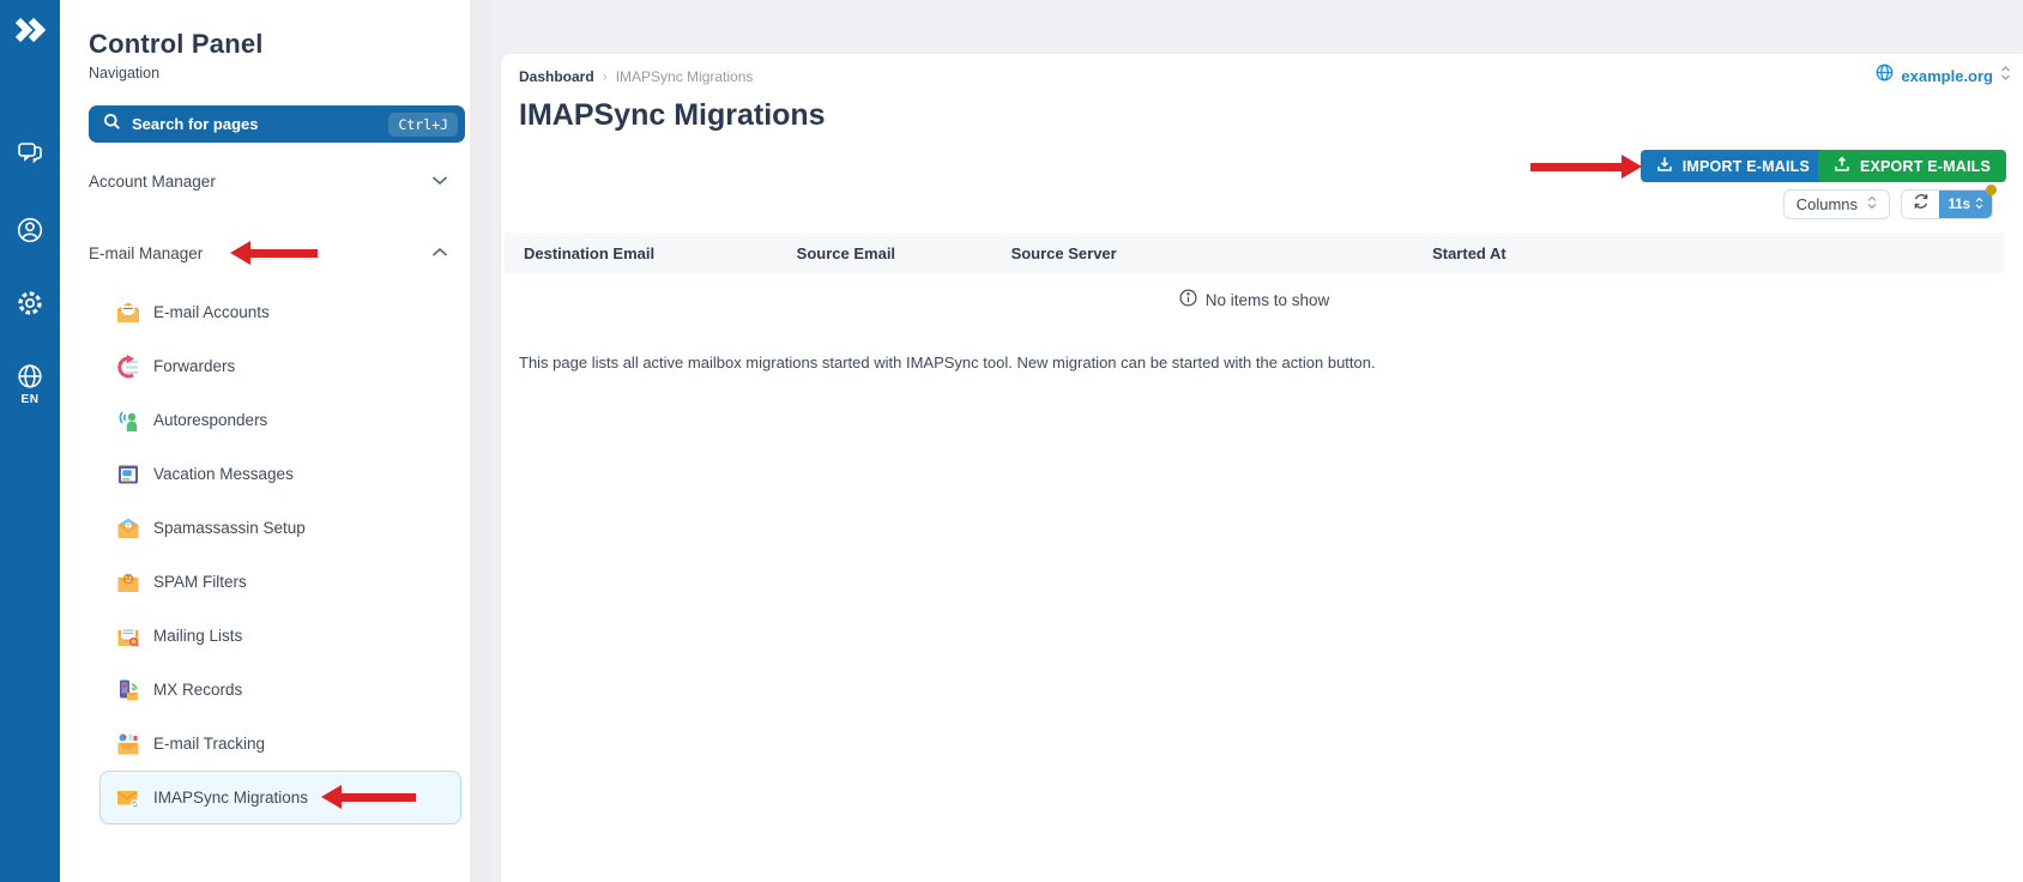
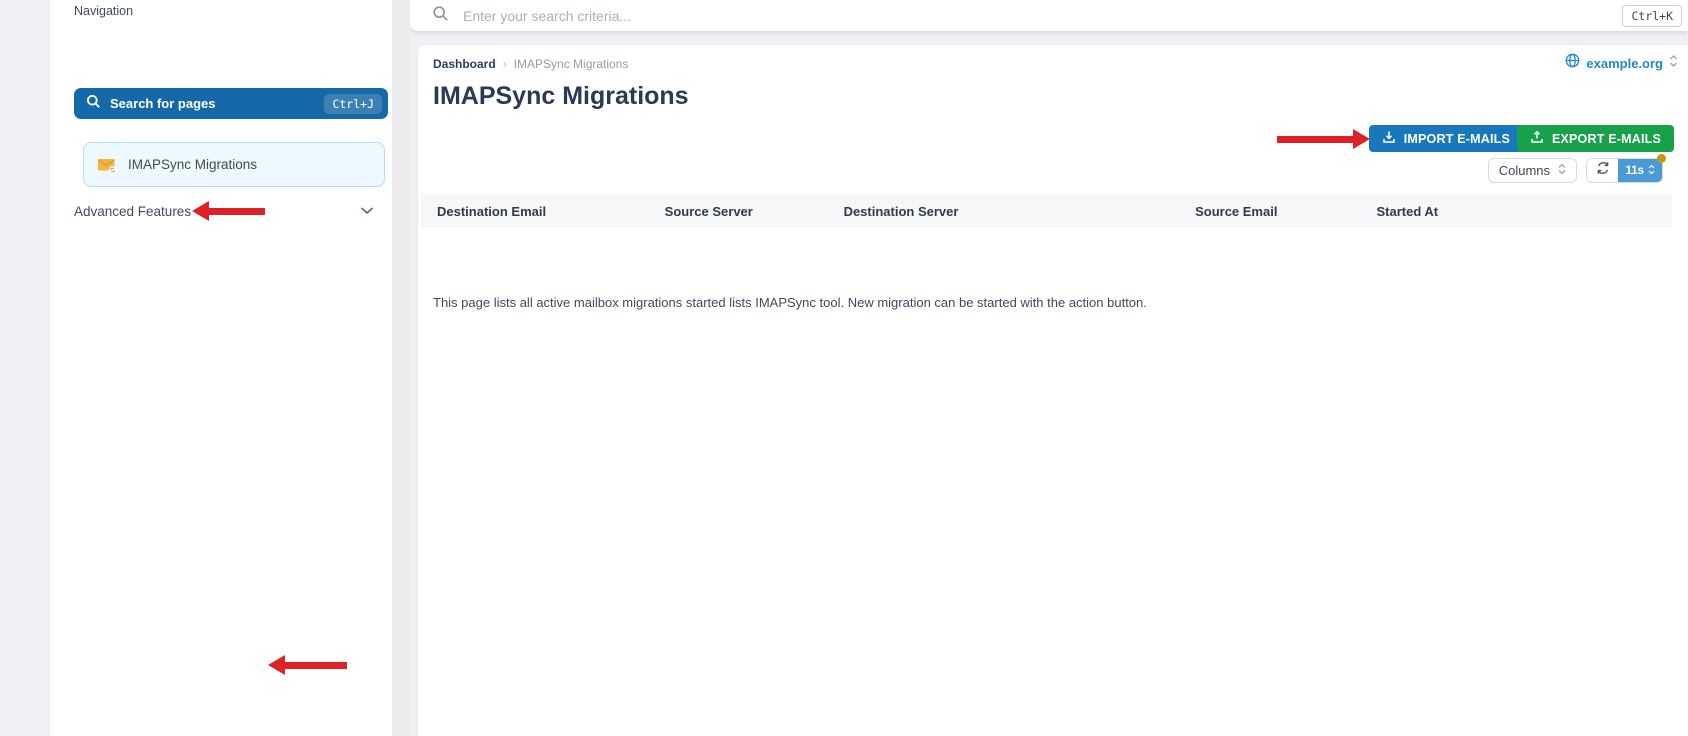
- EN
- Control Panel
  Navigation
  Search for pages
  Ctrl+J
- Account Manager
- E-mail Manager
- E-mail Accounts
- Forwarders
- Autoresponders
- Vacation Messages
- Spamassassin Setup
- SPAM Filters
- Mailing Lists
- MX Records
- E-mail Tracking
  IMAPSync Migrations
+ Advanced Features
+ Enter your search criteria...
+ Ctrl+K
  Dashboard
  ›
  IMAPSync Migrations
  example.org
  IMAPSync Migrations
  IMPORT E-MAILS
  EXPORT E-MAILS
  Columns
  11s
  Destination Email
- Source Email
+ Source Server
+ Destination Server
- Source Server
+ Source Email
  Started At
- No items to show
- This page lists all active mailbox migrations started with IMAPSync tool. New migration can be started with the action button.
+ This page lists all active mailbox migrations started lists IMAPSync tool. New migration can be started with the action button.
